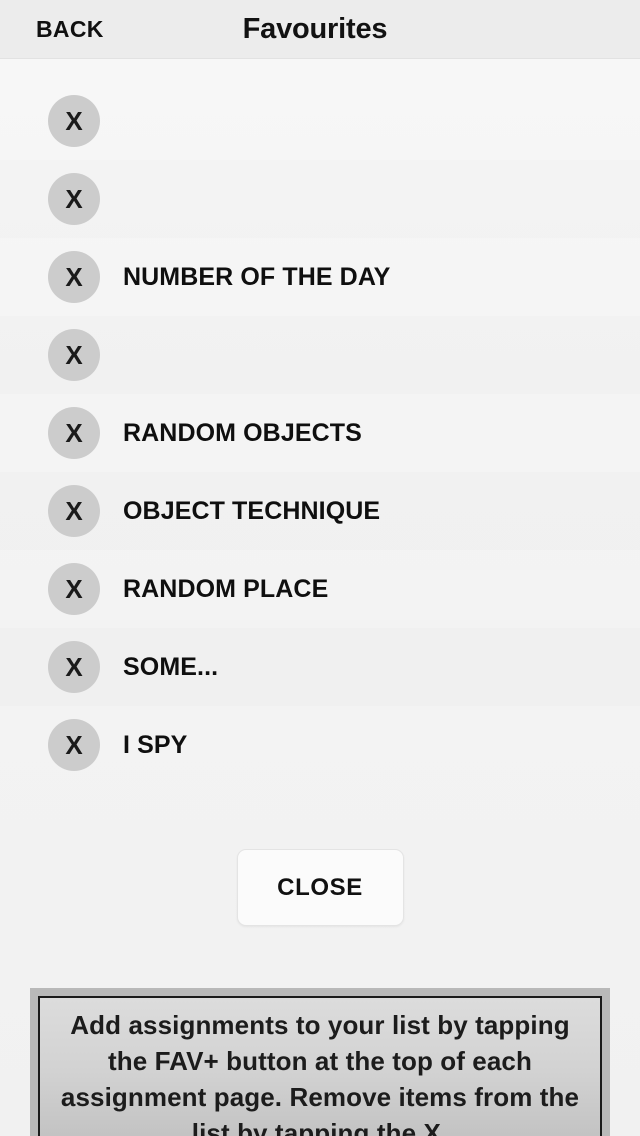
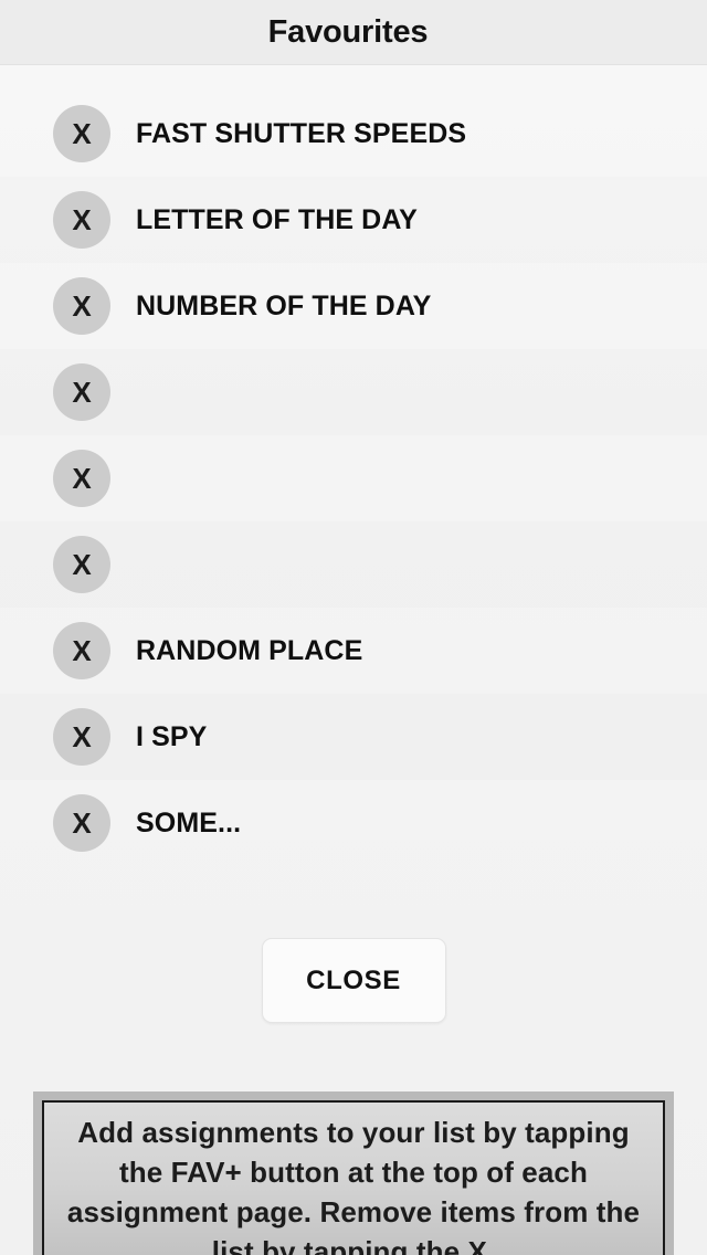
- BACK
  Favourites
  X
+ FAST SHUTTER SPEEDS
  X
+ LETTER OF THE DAY
  X
  NUMBER OF THE DAY
  X
  X
- RANDOM OBJECTS
  X
- OBJECT TECHNIQUE
  X
  RANDOM PLACE
  X
- SOME...
+ I SPY
  X
- I SPY
+ SOME...
  CLOSE
  Add assignments to your list by tapping the FAV+ button at the top of each assignment page. Remove items from the list by tapping the X.
